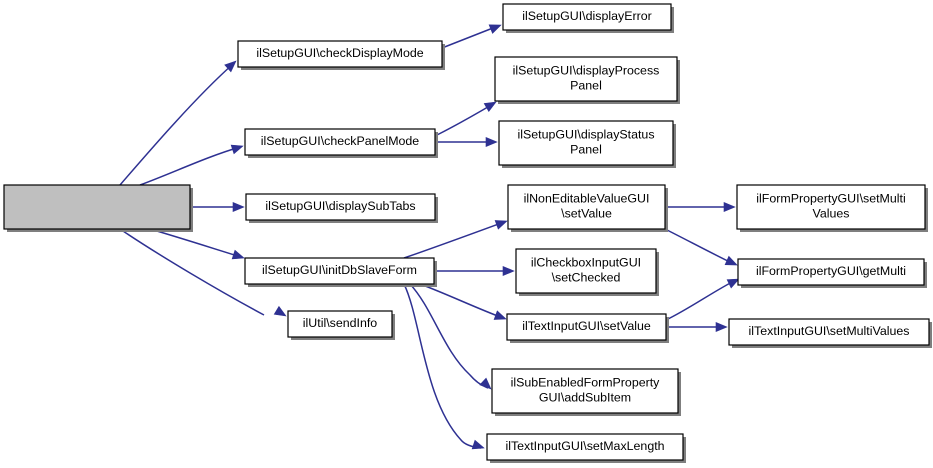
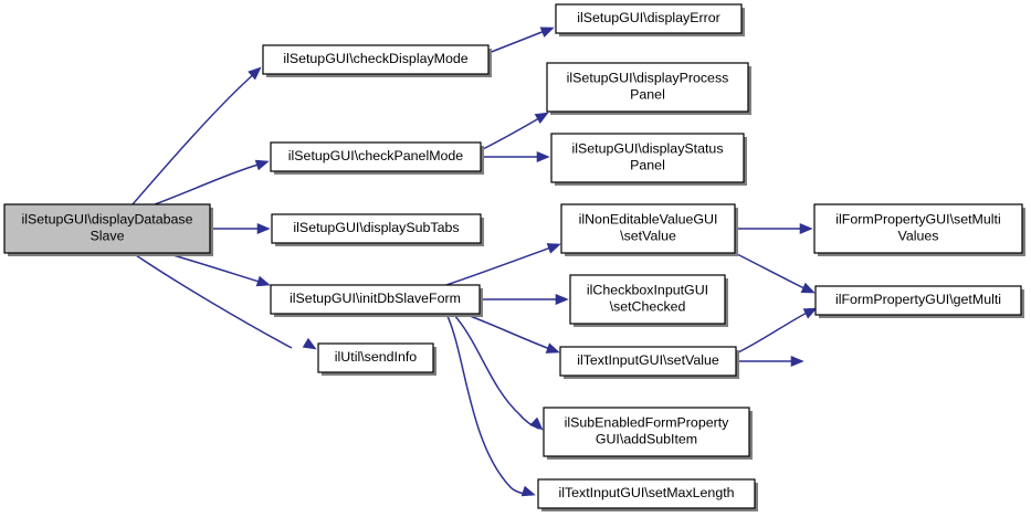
+ ilSetupGUI\displayDatabase Slave
  ilSetupGUI\checkDisplayMode
  ilSetupGUI\checkPanelMode
  ilSetupGUI\displaySubTabs
  ilSetupGUI\initDbSlaveForm
  ilUtil\sendInfo
  ilSetupGUI\displayError
  ilSetupGUI\displayProcess Panel
  ilSetupGUI\displayStatus Panel
  ilNonEditableValueGUI \setValue
  ilCheckboxInputGUI \setChecked
  ilTextInputGUI\setValue
  ilSubEnabledFormProperty GUI\addSubItem
  ilTextInputGUI\setMaxLength
  ilFormPropertyGUI\setMulti Values
  ilFormPropertyGUI\getMulti
- ilTextInputGUI\setMultiValues
